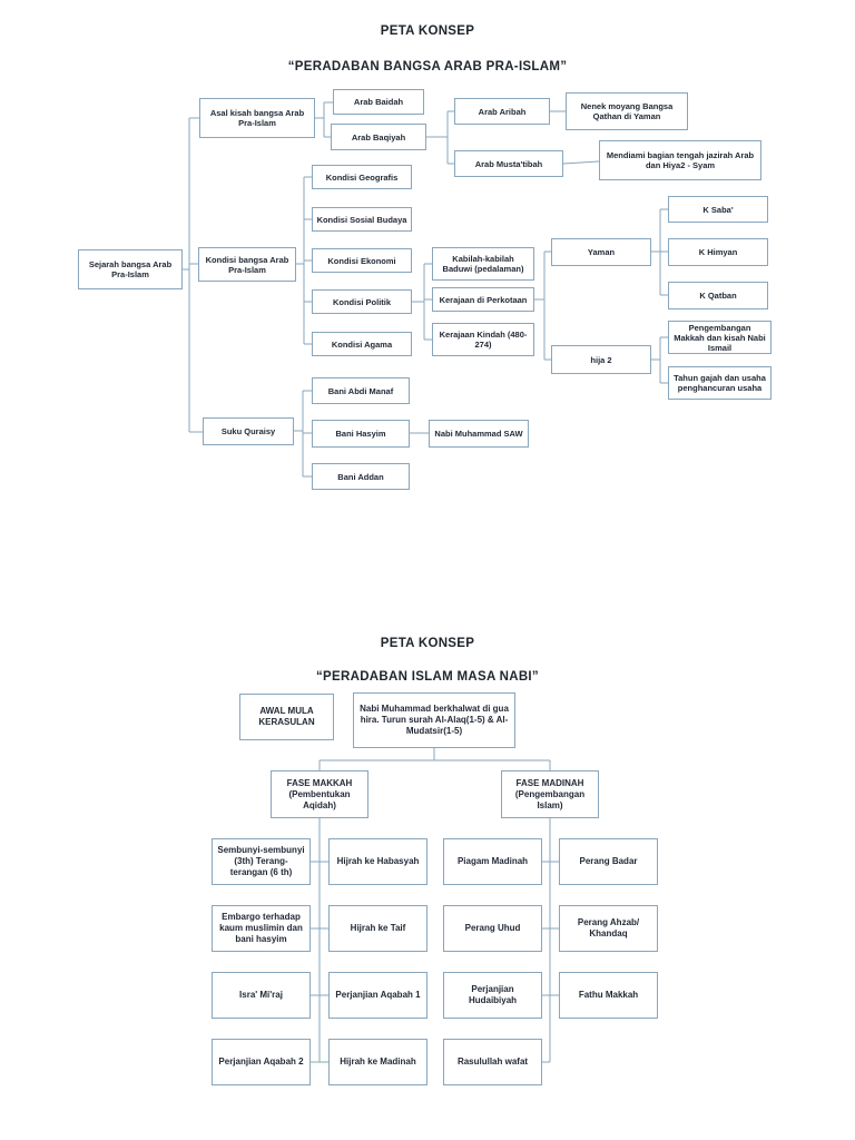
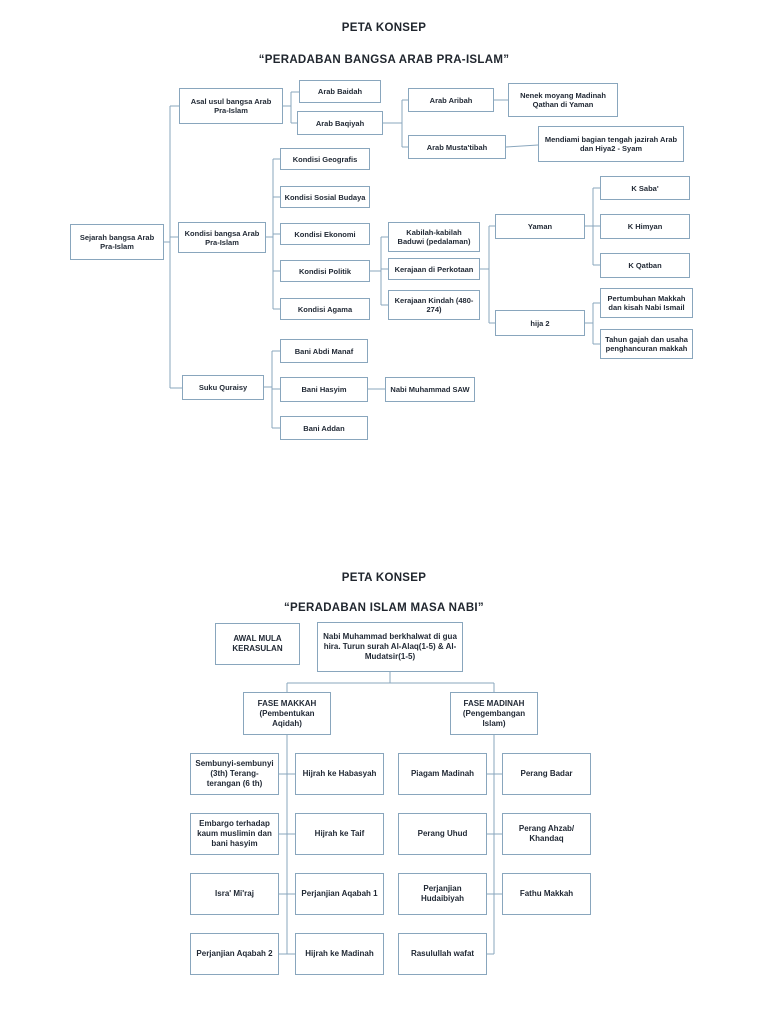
  PETA KONSEP
  “PERADABAN BANGSA ARAB PRA-ISLAM”
  Sejarah bangsa Arab Pra-Islam
- Asal kisah bangsa Arab Pra-Islam
+ Asal usul bangsa Arab Pra-Islam
  Arab Baidah
  Arab Baqiyah
  Arab Aribah
- Nenek moyang Bangsa Qathan di Yaman
+ Nenek moyang Madinah Qathan di Yaman
  Arab Musta'tibah
  Mendiami bagian tengah jazirah Arab dan Hiya2 - Syam
  Kondisi bangsa Arab Pra-Islam
  Kondisi Geografis
  Kondisi Sosial Budaya
  Kondisi Ekonomi
  Kondisi Politik
  Kondisi Agama
  Kabilah-kabilah Baduwi (pedalaman)
  Kerajaan di Perkotaan
  Kerajaan Kindah (480-274)
  Yaman
  hija 2
  K Saba'
  K Himyan
  K Qatban
- Pengembangan Makkah dan kisah Nabi Ismail
+ Pertumbuhan Makkah dan kisah Nabi Ismail
- Tahun gajah dan usaha penghancuran usaha
+ Tahun gajah dan usaha penghancuran makkah
  Suku Quraisy
  Bani Abdi Manaf
  Bani Hasyim
  Nabi Muhammad SAW
  Bani Addan
  PETA KONSEP
  “PERADABAN ISLAM MASA NABI”
  AWAL MULA KERASULAN
  Nabi Muhammad berkhalwat di gua hira. Turun surah Al-Alaq(1-5) & Al-Mudatsir(1-5)
  FASE MAKKAH (Pembentukan Aqidah)
  FASE MADINAH (Pengembangan Islam)
  Sembunyi-sembunyi (3th) Terang-terangan (6 th)
  Embargo terhadap kaum muslimin dan bani hasyim
  Isra' Mi'raj
  Perjanjian Aqabah 2
  Hijrah ke Habasyah
  Hijrah ke Taif
  Perjanjian Aqabah 1
  Hijrah ke Madinah
  Piagam Madinah
  Perang Uhud
  Perjanjian Hudaibiyah
  Rasulullah wafat
  Perang Badar
  Perang Ahzab/ Khandaq
  Fathu Makkah
